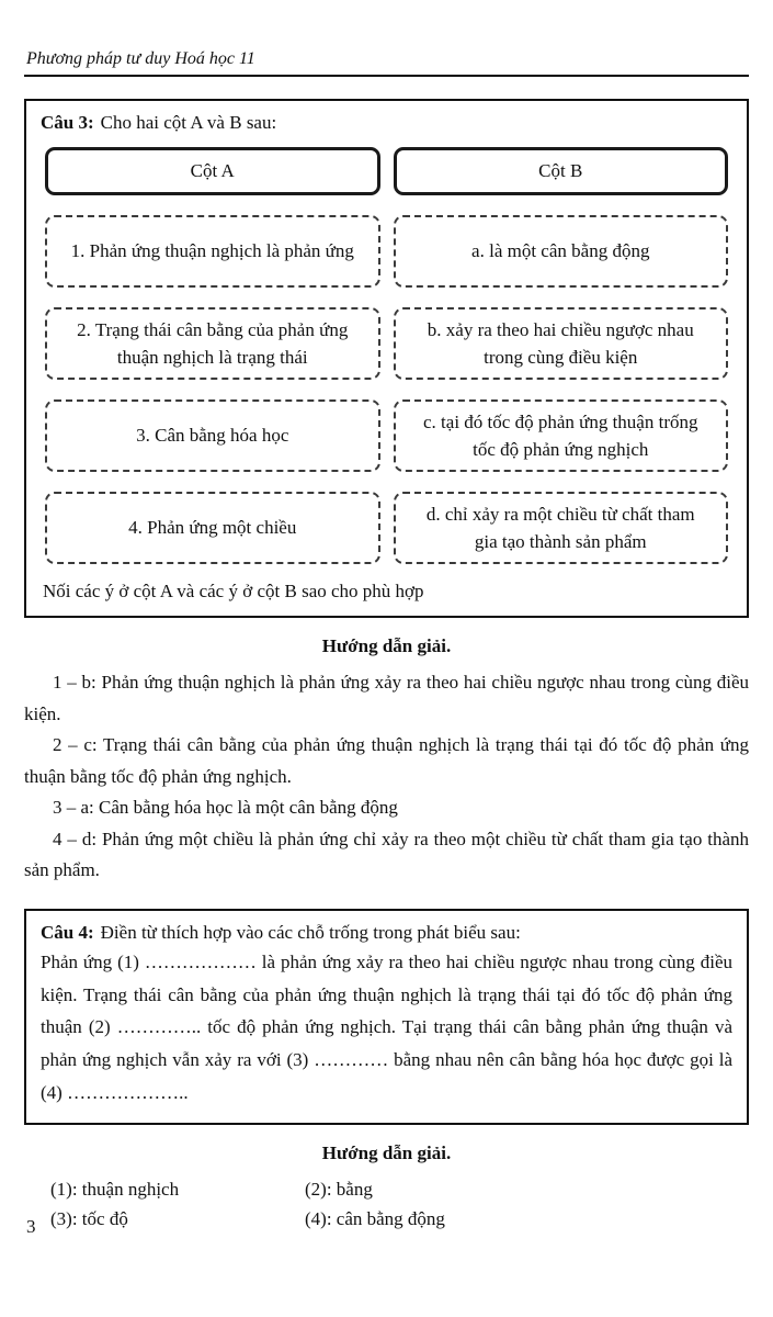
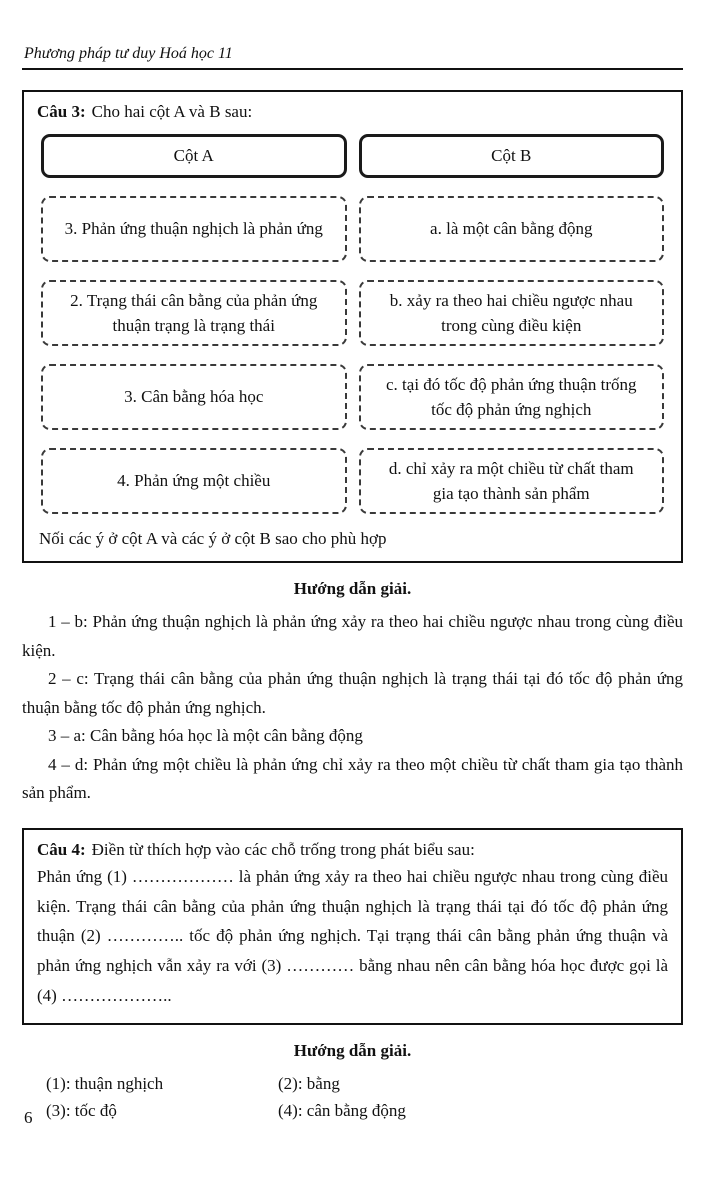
  Phương pháp tư duy Hoá học 11
  Câu 3: Cho hai cột A và B sau:
  Cột A
  Cột B
- 1. Phản ứng thuận nghịch là phản ứng
+ 3. Phản ứng thuận nghịch là phản ứng
  a. là một cân bằng động
- 2. Trạng thái cân bằng của phản ứng thuận nghịch là trạng thái
+ 2. Trạng thái cân bằng của phản ứng thuận trạng là trạng thái
  b. xảy ra theo hai chiều ngược nhau trong cùng điều kiện
  3. Cân bằng hóa học
  c. tại đó tốc độ phản ứng thuận trống tốc độ phản ứng nghịch
  4. Phản ứng một chiều
  d. chỉ xảy ra một chiều từ chất tham gia tạo thành sản phẩm
  Nối các ý ở cột A và các ý ở cột B sao cho phù hợp
  Hướng dẫn giải.
  1 – b: Phản ứng thuận nghịch là phản ứng xảy ra theo hai chiều ngược nhau trong cùng điều kiện.
  2 – c: Trạng thái cân bằng của phản ứng thuận nghịch là trạng thái tại đó tốc độ phản ứng thuận bằng tốc độ phản ứng nghịch.
  3 – a: Cân bằng hóa học là một cân bằng động
  4 – d: Phản ứng một chiều là phản ứng chỉ xảy ra theo một chiều từ chất tham gia tạo thành sản phẩm.
  Câu 4: Điền từ thích hợp vào các chỗ trống trong phát biểu sau:
  Phản ứng (1) ……………… là phản ứng xảy ra theo hai chiều ngược nhau trong cùng điều kiện. Trạng thái cân bằng của phản ứng thuận nghịch là trạng thái tại đó tốc độ phản ứng thuận (2) ………….. tốc độ phản ứng nghịch. Tại trạng thái cân bằng phản ứng thuận và phản ứng nghịch vẫn xảy ra với (3) ………… bằng nhau nên cân bằng hóa học được gọi là (4) ………………..
  Hướng dẫn giải.
  (1): thuận nghịch
  (2): bằng
  (3): tốc độ
  (4): cân bằng động
- 3
+ 6
